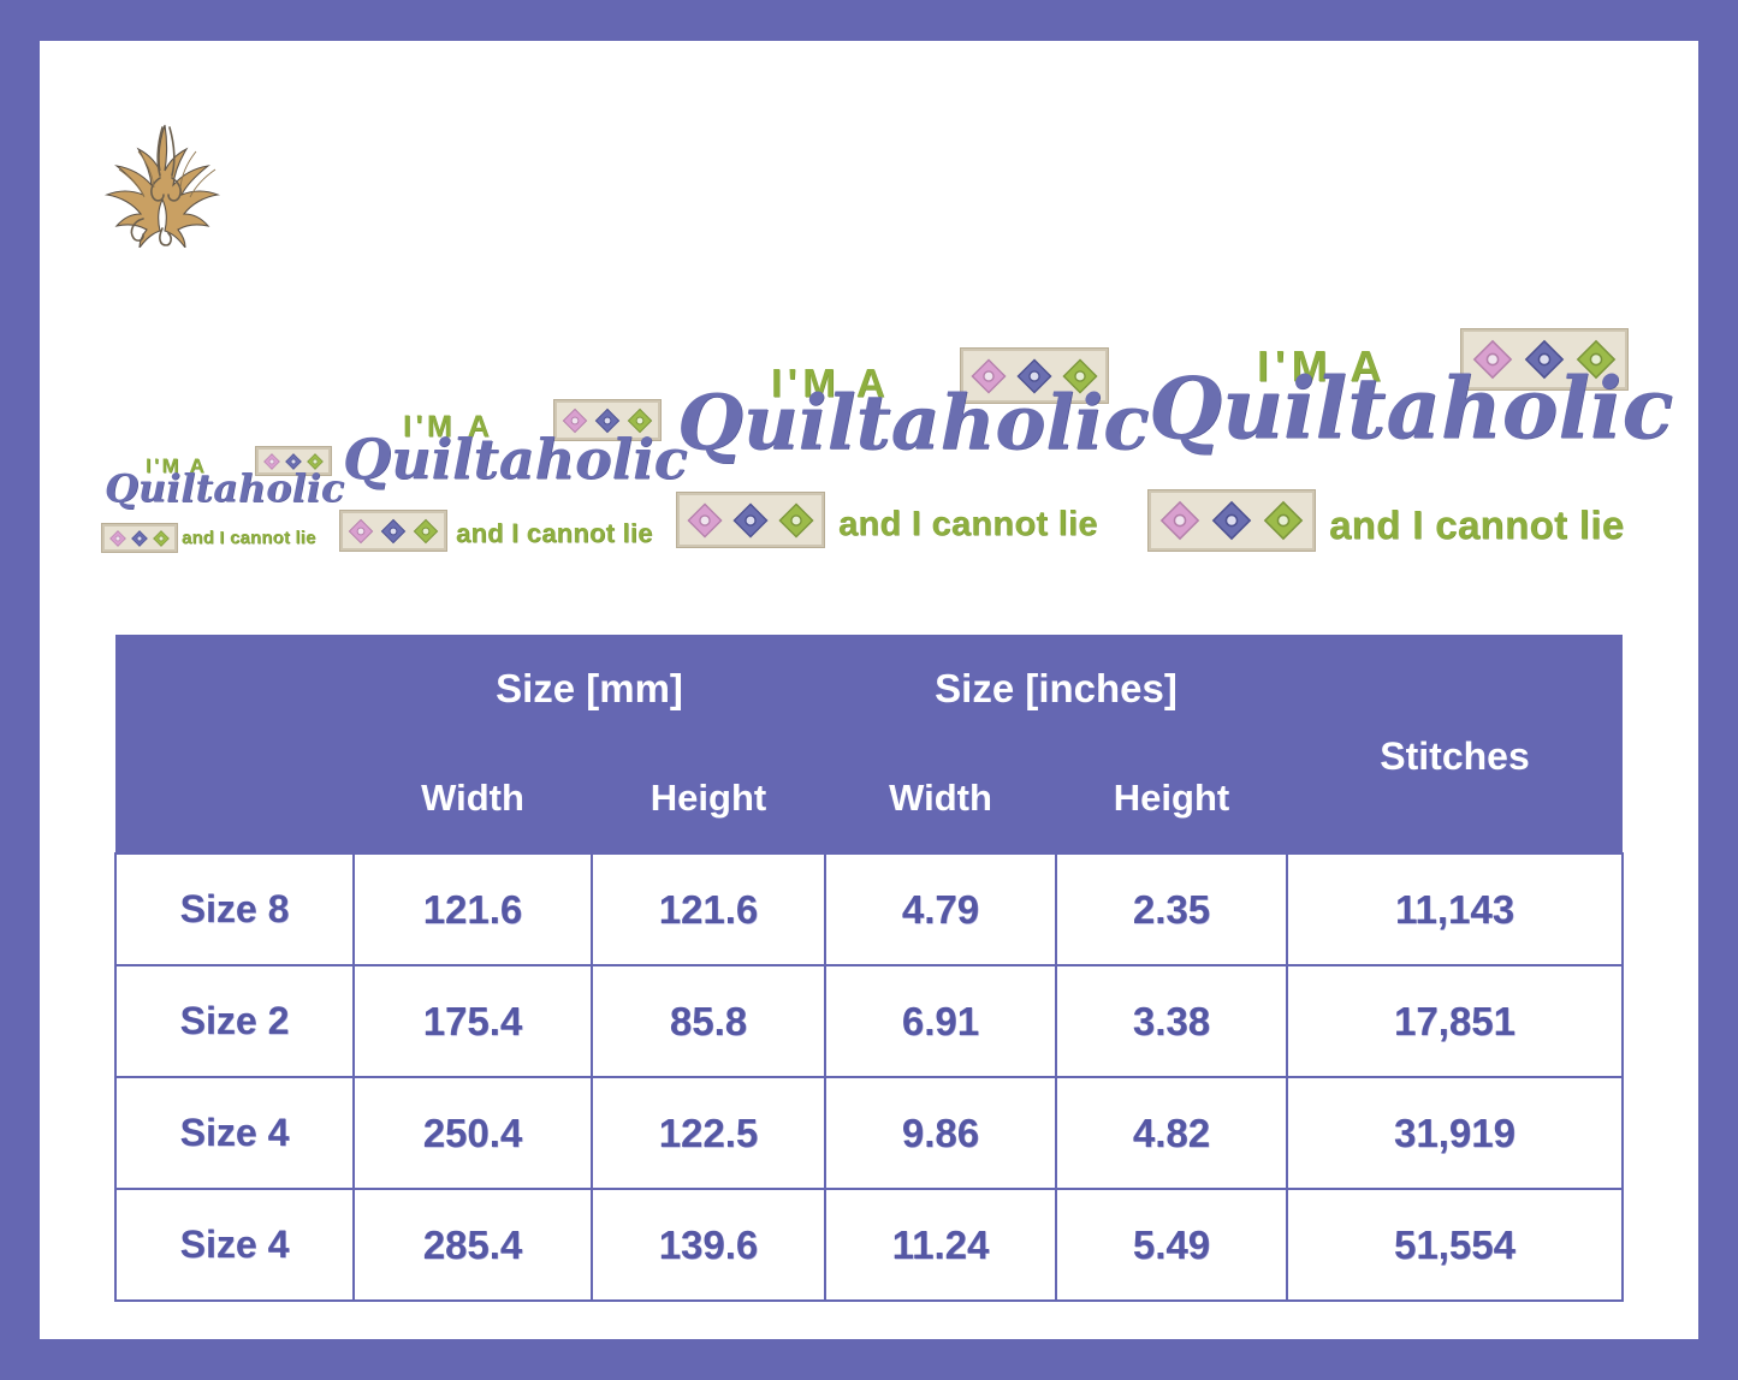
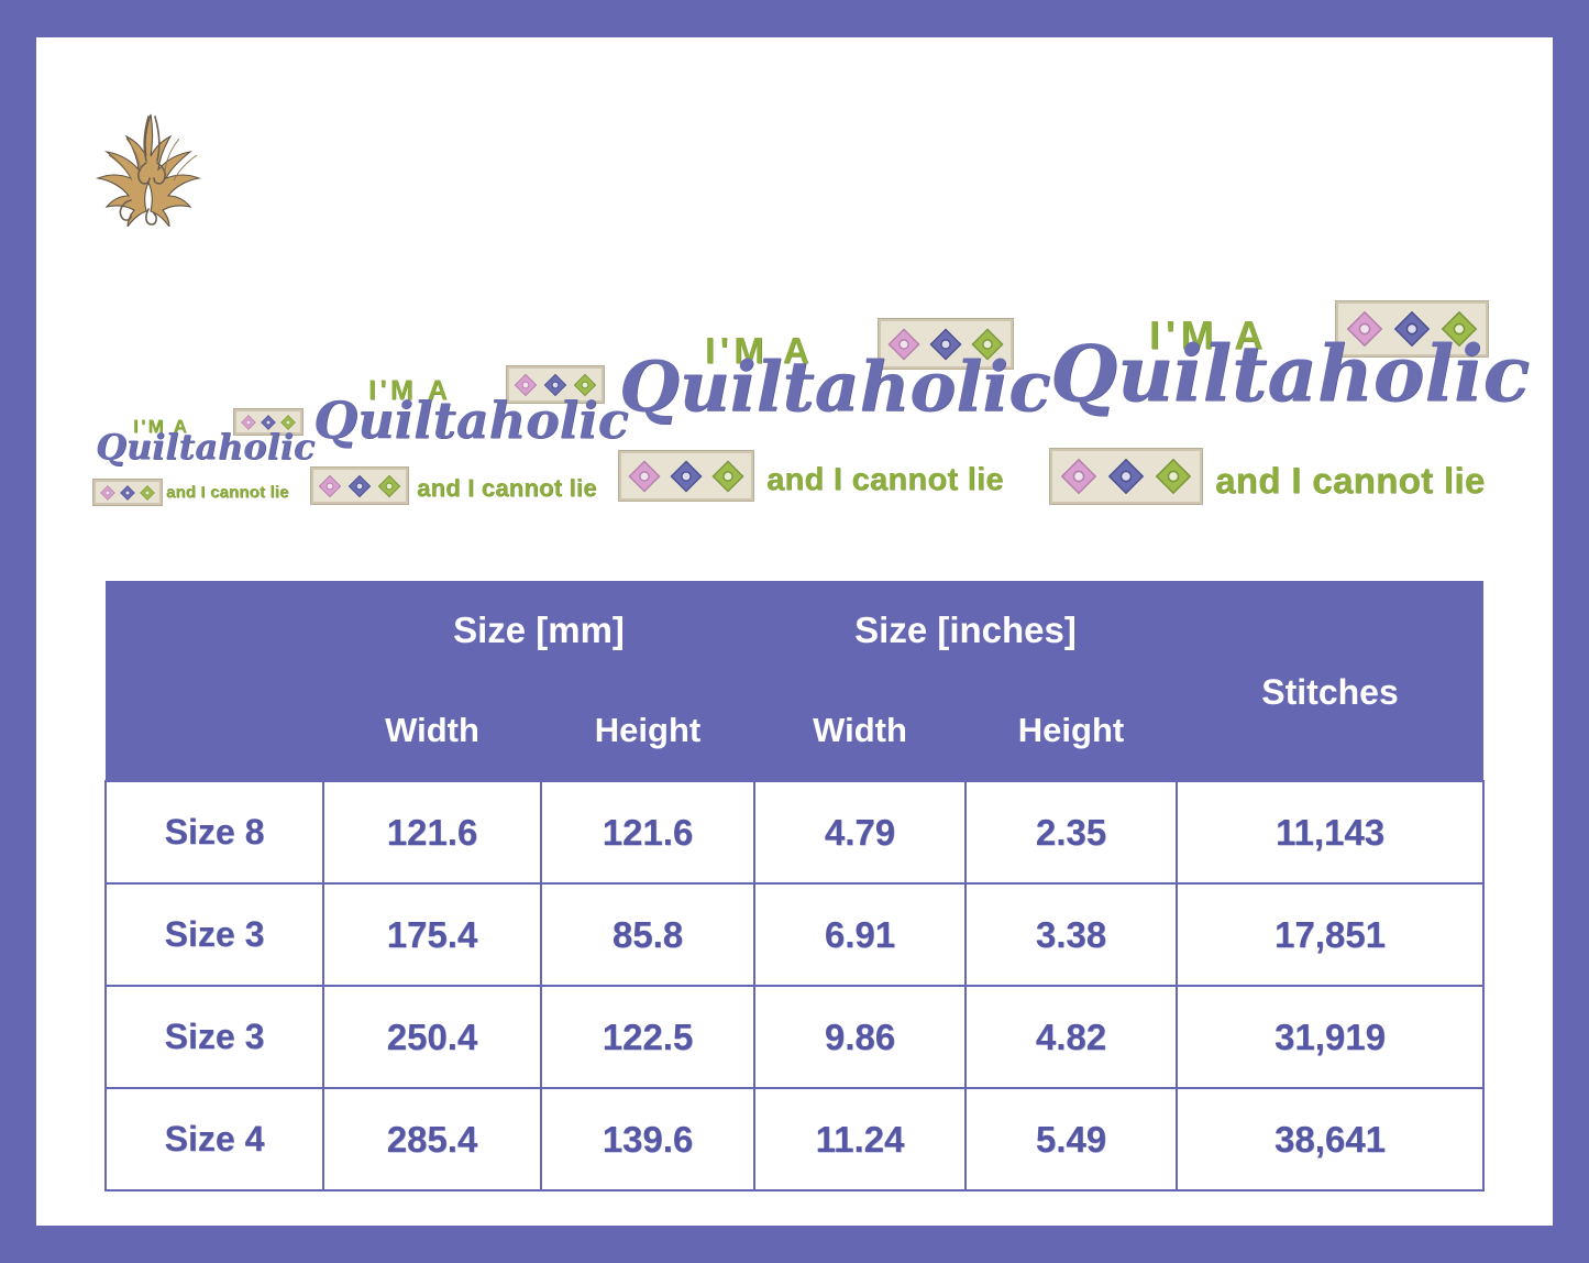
  I'M A
  Quiltaholic
  and I cannot lie
  I'M A
  Quiltaholic
  and I cannot lie
  I'M A
  Quiltaholic
  and I cannot lie
  I'M A
  Quiltaholic
  and I cannot lie
  	Size [mm]	Size [inches]	Stitches
  	Width	Height	Width	Height
  Size 8	121.6	121.6	4.79	2.35	11,143
- Size 2	175.4	85.8	6.91	3.38	17,851
+ Size 3	175.4	85.8	6.91	3.38	17,851
- Size 4	250.4	122.5	9.86	4.82	31,919
+ Size 3	250.4	122.5	9.86	4.82	31,919
- Size 4	285.4	139.6	11.24	5.49	51,554
+ Size 4	285.4	139.6	11.24	5.49	38,641
